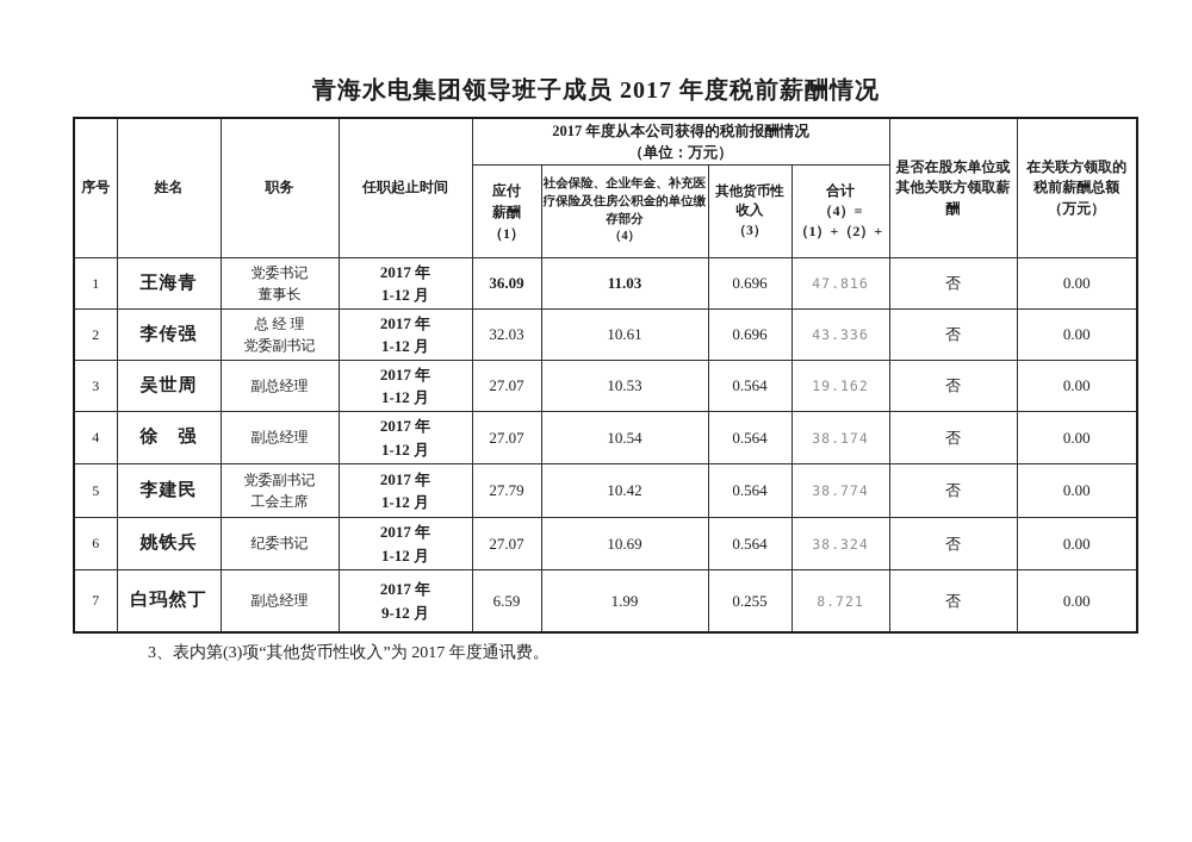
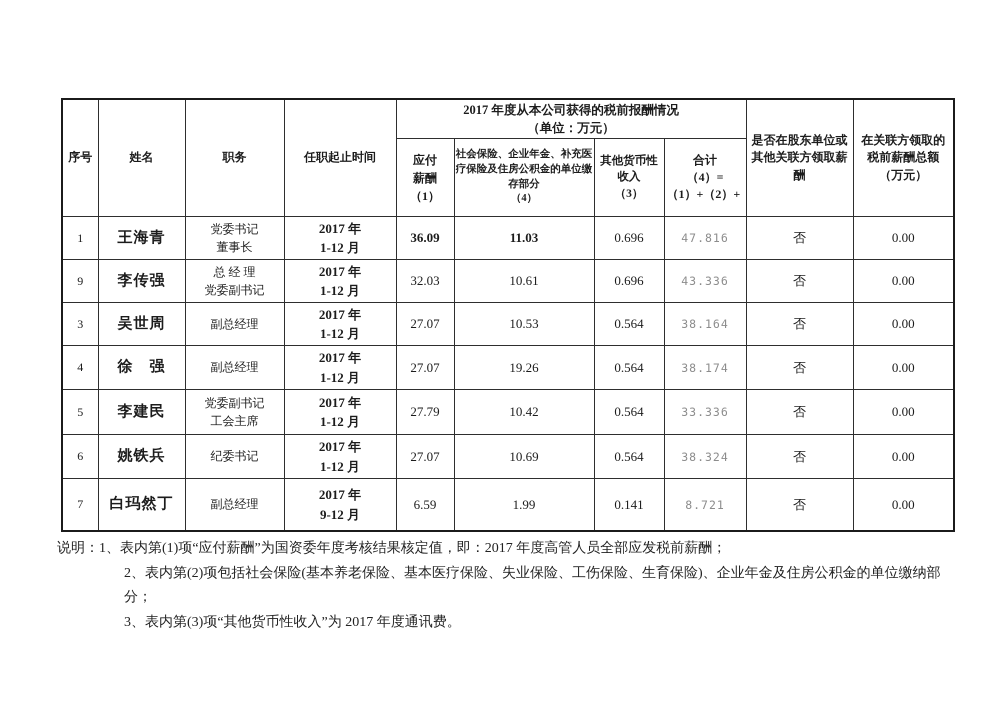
- 青海水电集团领导班子成员 2017 年度税前薪酬情况
  序号	姓名	职务	任职起止时间	2017 年度从本公司获得的税前报酬情况 （单位：万元）	是否在股东单位或其他关联方领取薪酬	在关联方领取的税前薪酬总额（万元）
  应付 薪酬 （1）	社会保险、企业年金、补充医疗保险及住房公积金的单位缴存部分 （4）	其他货币性收入 （3）	合计 （4）=（1）+（2）+
  1	王海青	党委书记 董事长	2017 年 1-12 月	36.09	11.03	0.696	47.816	否	0.00
- 2	李传强	总 经 理 党委副书记	2017 年 1-12 月	32.03	10.61	0.696	43.336	否	0.00
+ 9	李传强	总 经 理 党委副书记	2017 年 1-12 月	32.03	10.61	0.696	43.336	否	0.00
- 3	吴世周	副总经理	2017 年 1-12 月	27.07	10.53	0.564	19.162	否	0.00
+ 3	吴世周	副总经理	2017 年 1-12 月	27.07	10.53	0.564	38.164	否	0.00
- 4	徐 强	副总经理	2017 年 1-12 月	27.07	10.54	0.564	38.174	否	0.00
+ 4	徐 强	副总经理	2017 年 1-12 月	27.07	19.26	0.564	38.174	否	0.00
- 5	李建民	党委副书记 工会主席	2017 年 1-12 月	27.79	10.42	0.564	38.774	否	0.00
+ 5	李建民	党委副书记 工会主席	2017 年 1-12 月	27.79	10.42	0.564	33.336	否	0.00
  6	姚铁兵	纪委书记	2017 年 1-12 月	27.07	10.69	0.564	38.324	否	0.00
- 7	白玛然丁	副总经理	2017 年 9-12 月	6.59	1.99	0.255	8.721	否	0.00
+ 7	白玛然丁	副总经理	2017 年 9-12 月	6.59	1.99	0.141	8.721	否	0.00
+ 说明：1、表内第(1)项“应付薪酬”为国资委年度考核结果核定值，即：2017 年度高管人员全部应发税前薪酬；
+ 2、表内第(2)项包括社会保险(基本养老保险、基本医疗保险、失业保险、工伤保险、生育保险)、企业年金及住房公积金的单位缴纳部分；
  3、表内第(3)项“其他货币性收入”为 2017 年度通讯费。
